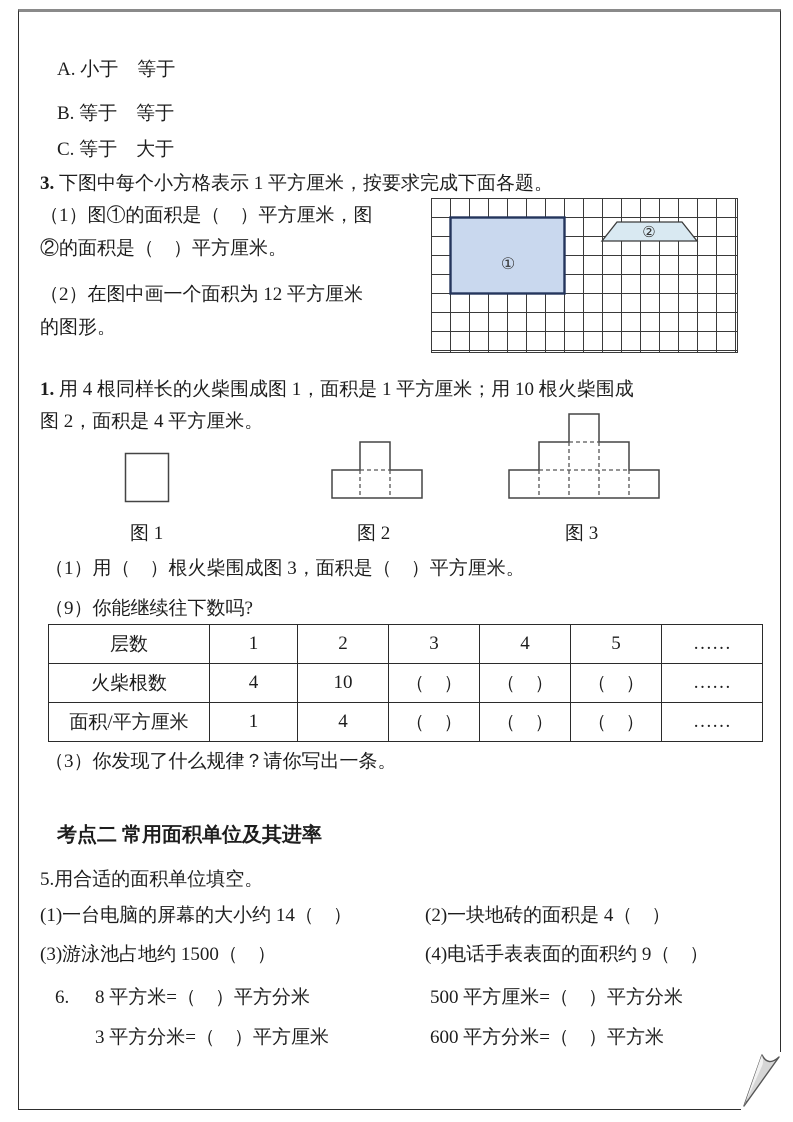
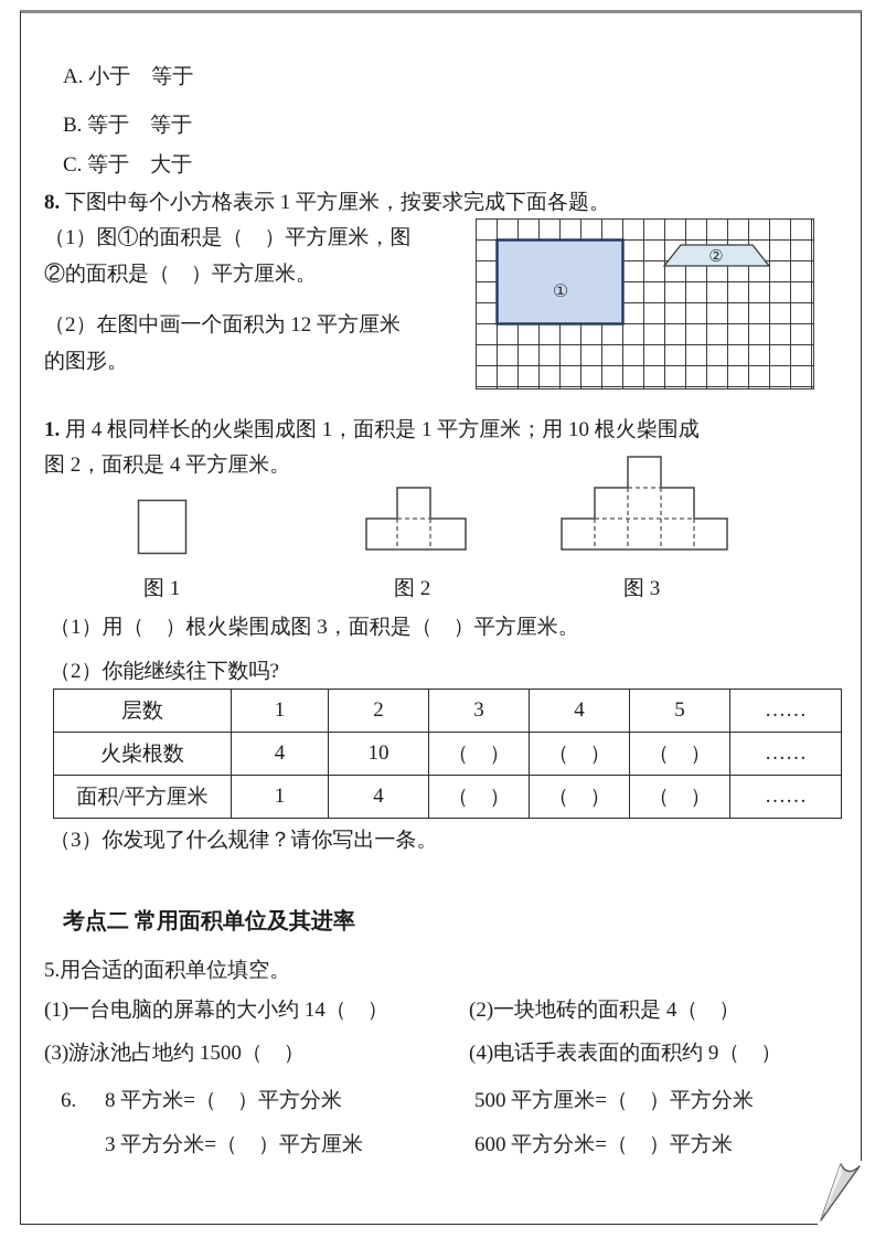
  A. 小于 等于
  B. 等于 等于
  C. 等于 大于
- 3. 下图中每个小方格表示 1 平方厘米，按要求完成下面各题。
+ 8. 下图中每个小方格表示 1 平方厘米，按要求完成下面各题。
  （1）图①的面积是（ ）平方厘米，图
  ②的面积是（ ）平方厘米。
  （2）在图中画一个面积为 12 平方厘米
  的图形。
  ①
  ②
  1. 用 4 根同样长的火柴围成图 1，面积是 1 平方厘米；用 10 根火柴围成
  图 2，面积是 4 平方厘米。
  图 1
  图 2
  图 3
  （1）用（ ）根火柴围成图 3，面积是（ ）平方厘米。
- （9）你能继续往下数吗?
+ （2）你能继续往下数吗?
  层数	1	2	3	4	5	……
  火柴根数	4	10	（ ）	（ ）	（ ）	……
  面积/平方厘米	1	4	（ ）	（ ）	（ ）	……
  （3）你发现了什么规律？请你写出一条。
  考点二 常用面积单位及其进率
  5.用合适的面积单位填空。
  (1)一台电脑的屏幕的大小约 14（ ）
  (2)一块地砖的面积是 4（ ）
  (3)游泳池占地约 1500（ ）
  (4)电话手表表面的面积约 9（ ）
  6.
  8 平方米=（ ）平方分米
  500 平方厘米=（ ）平方分米
  3 平方分米=（ ）平方厘米
  600 平方分米=（ ）平方米
